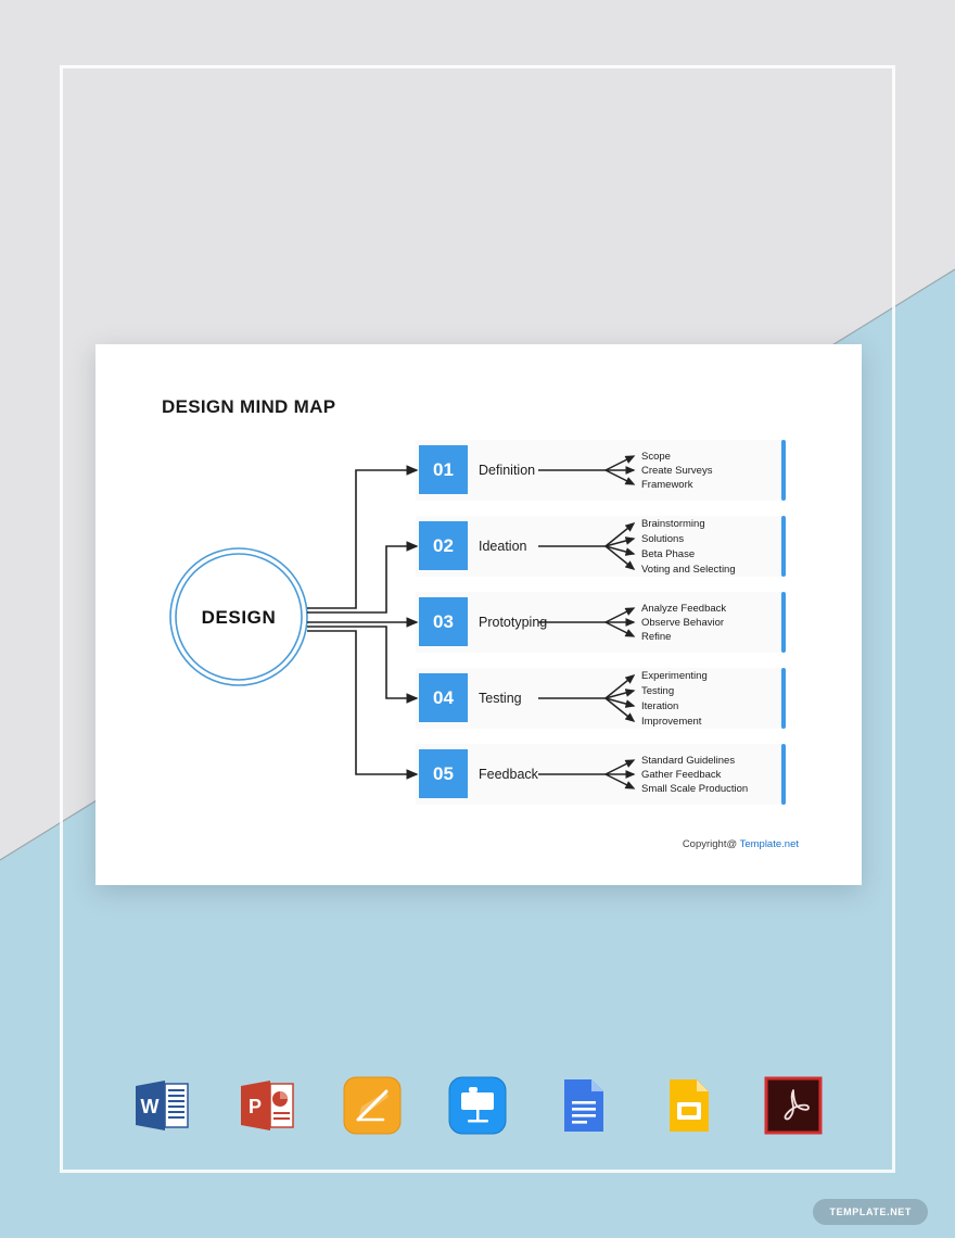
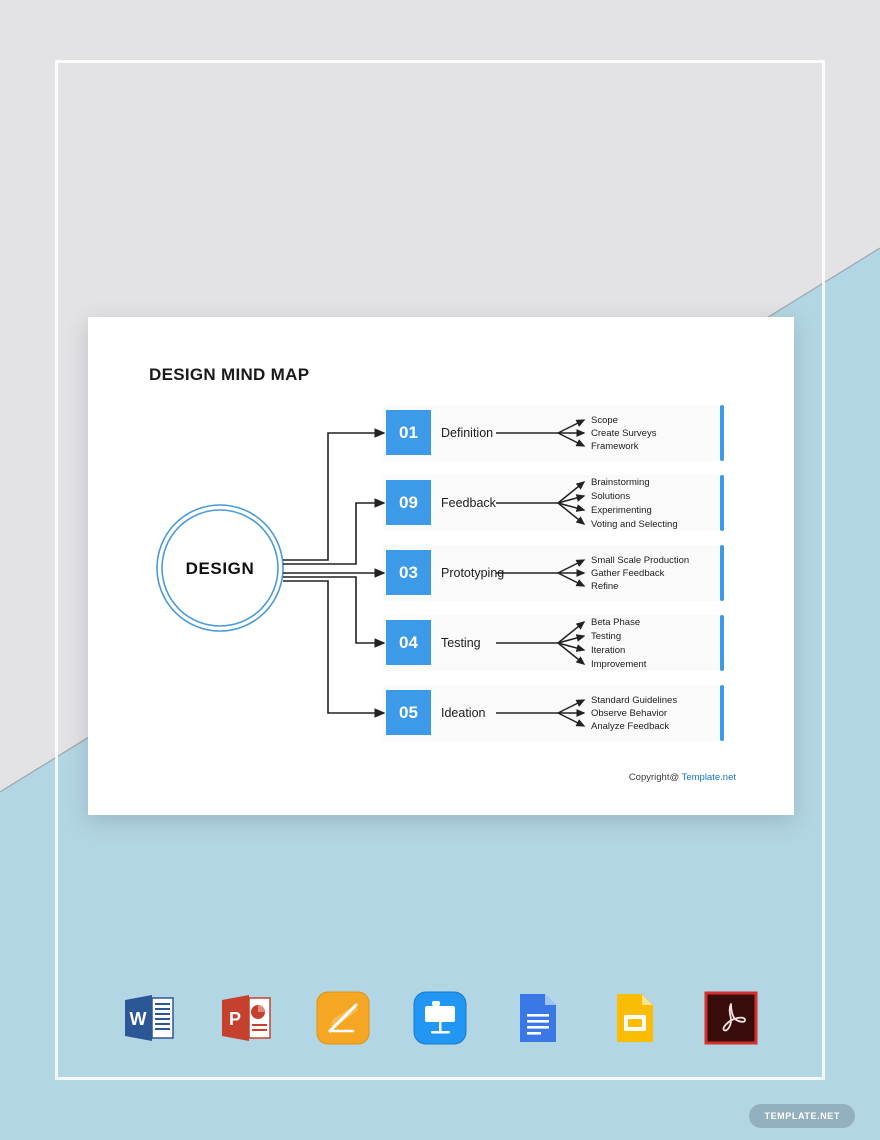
  DESIGN MIND MAP
  DESIGN
  01
- 02
+ 09
  03
  04
  05
  Definition
- Ideation
+ Feedback
  Prototyping
  Testing
- Feedback
+ Ideation
  Scope
  Create Surveys
  Framework
  Brainstorming
  Solutions
- Beta Phase
+ Experimenting
  Voting and Selecting
- Analyze Feedback
+ Small Scale Production
- Observe Behavior
+ Gather Feedback
  Refine
- Experimenting
+ Beta Phase
  Testing
  Iteration
  Improvement
  Standard Guidelines
- Gather Feedback
+ Observe Behavior
- Small Scale Production
+ Analyze Feedback
  Copyright@ Template.net
  W
  P
  TEMPLATE.NET
